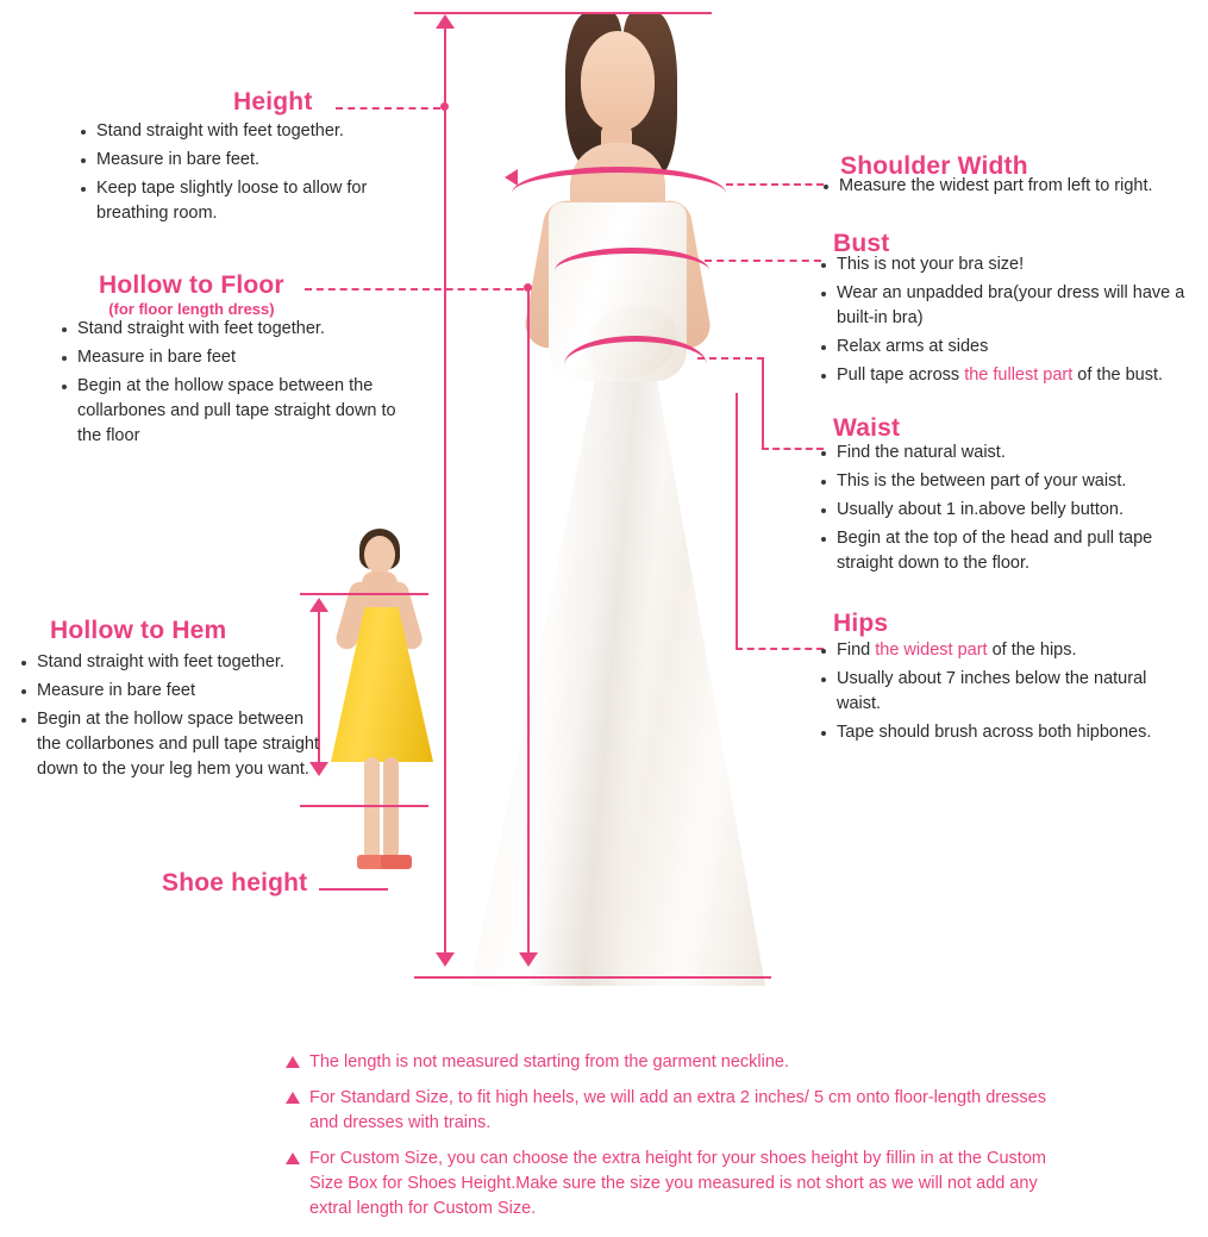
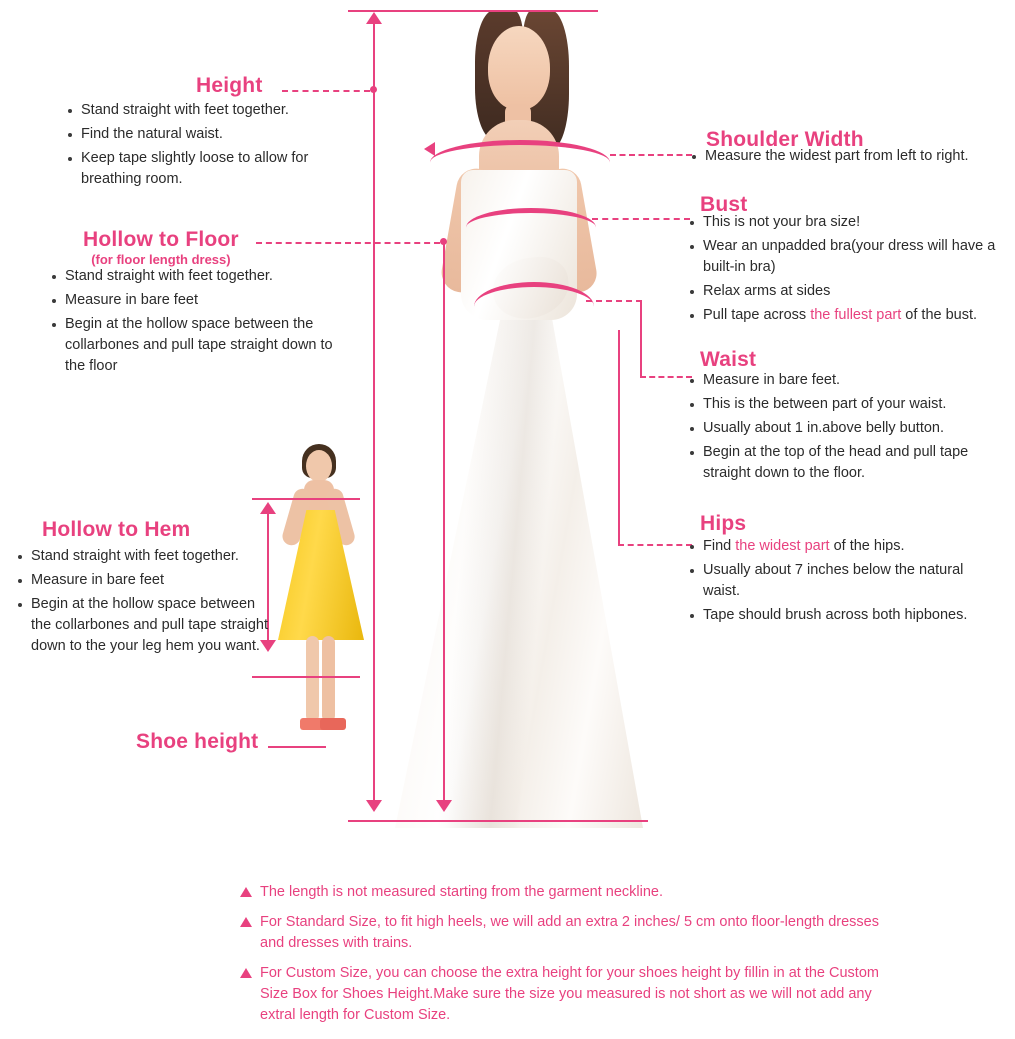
  Height
  Stand straight with feet together.
- Measure in bare feet.
+ Find the natural waist.
  Keep tape slightly loose to allow for breathing room.
  Hollow to Floor
  (for floor length dress)
  Stand straight with feet together.
  Measure in bare feet
  Begin at the hollow space between the collarbones and pull tape straight down to the floor
  Hollow to Hem
  Stand straight with feet together.
  Measure in bare feet
  Begin at the hollow space between the collarbones and pull tape straight down to the your leg hem you want.
  Shoe height
  Shoulder Width
  Measure the widest part from left to right.
  Bust
  This is not your bra size!
  Wear an unpadded bra(your dress will have a built-in bra)
  Relax arms at sides
  Pull tape across the fullest part of the bust.
  Waist
- Find the natural waist.
+ Measure in bare feet.
  This is the between part of your waist.
  Usually about 1 in.above belly button.
  Begin at the top of the head and pull tape straight down to the floor.
  Hips
  Find the widest part of the hips.
  Usually about 7 inches below the natural waist.
  Tape should brush across both hipbones.
  The length is not measured starting from the garment neckline.
  For Standard Size, to fit high heels, we will add an extra 2 inches/ 5 cm onto floor-length dresses and dresses with trains.
  For Custom Size, you can choose the extra height for your shoes height by fillin in at the Custom Size Box for Shoes Height.Make sure the size you measured is not short as we will not add any extral length for Custom Size.
